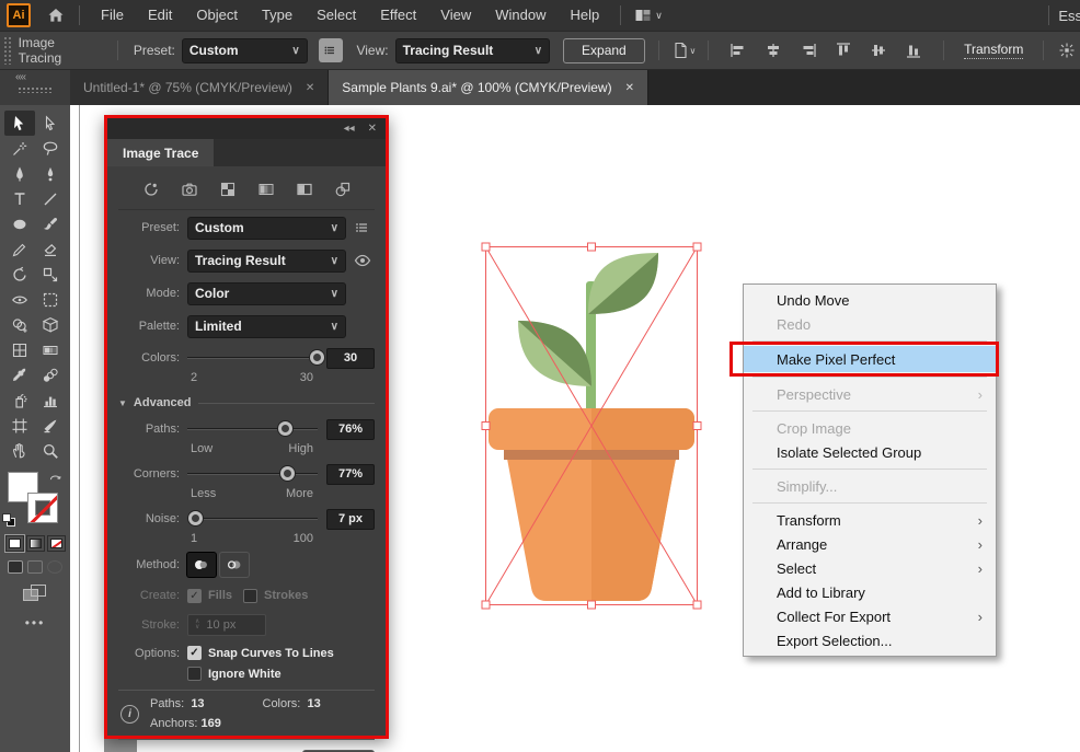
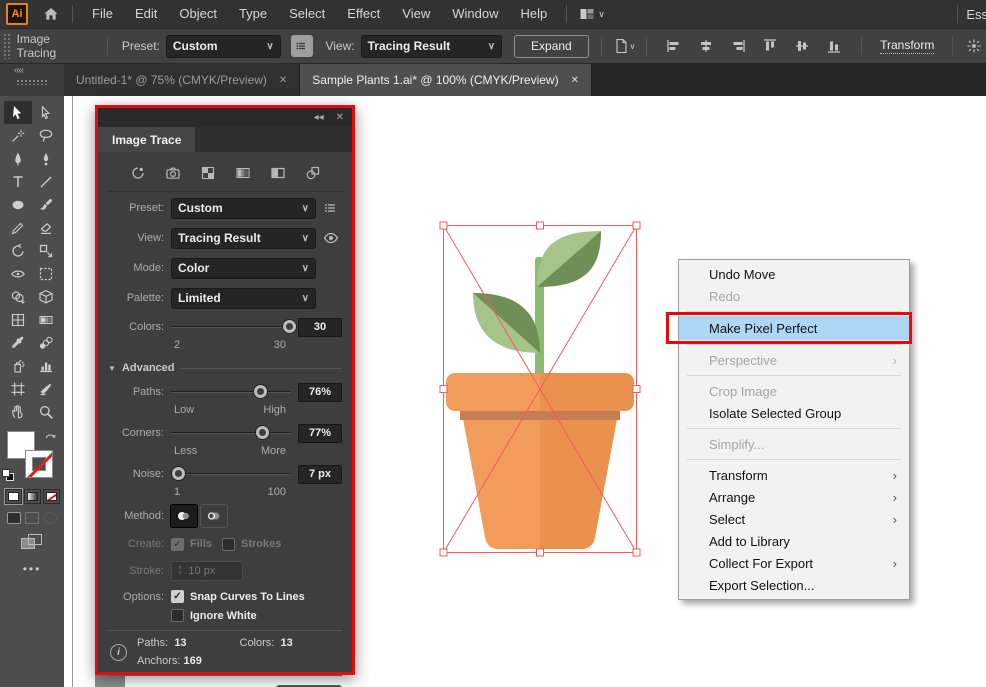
  Ai
  File
  Edit
  Object
  Type
  Select
  Effect
  View
  Window
  Help
  ∨
  Ess
  Image Tracing
  Preset:
  Custom
  ∨
  View:
  Tracing Result
  ∨
  Expand
  ∨
  Transform
  ««
  Untitled-1* @ 75% (CMYK/Preview)
  ✕
- Sample Plants 9.ai* @ 100% (CMYK/Preview)
+ Sample Plants 1.ai* @ 100% (CMYK/Preview)
  ✕
  •••
  ◂◂
  ✕
  Image Trace
  Preset:
  Custom
  ∨
  View:
  Tracing Result
  ∨
  Mode:
  Color
  ∨
  Palette:
  Limited
  ∨
  Colors:
  30
  2
  30
  ▼
  Advanced
  Paths:
  76%
  Low
  High
  Corners:
  77%
  Less
  More
  Noise:
  7 px
  1
  100
  Method:
  Create:
  ✓
  Fills
  Strokes
  Stroke:
  10 px
  Options:
  ✓
  Snap Curves To Lines
  Ignore White
  i
  Paths: 13
  Colors: 13
  Anchors: 169
  Undo Move
  Redo
  Perspective
  ›
  Crop Image
  Isolate Selected Group
  Simplify...
  Transform
  ›
  Arrange
  ›
  Select
  ›
  Add to Library
  Collect For Export
  ›
  Export Selection...
